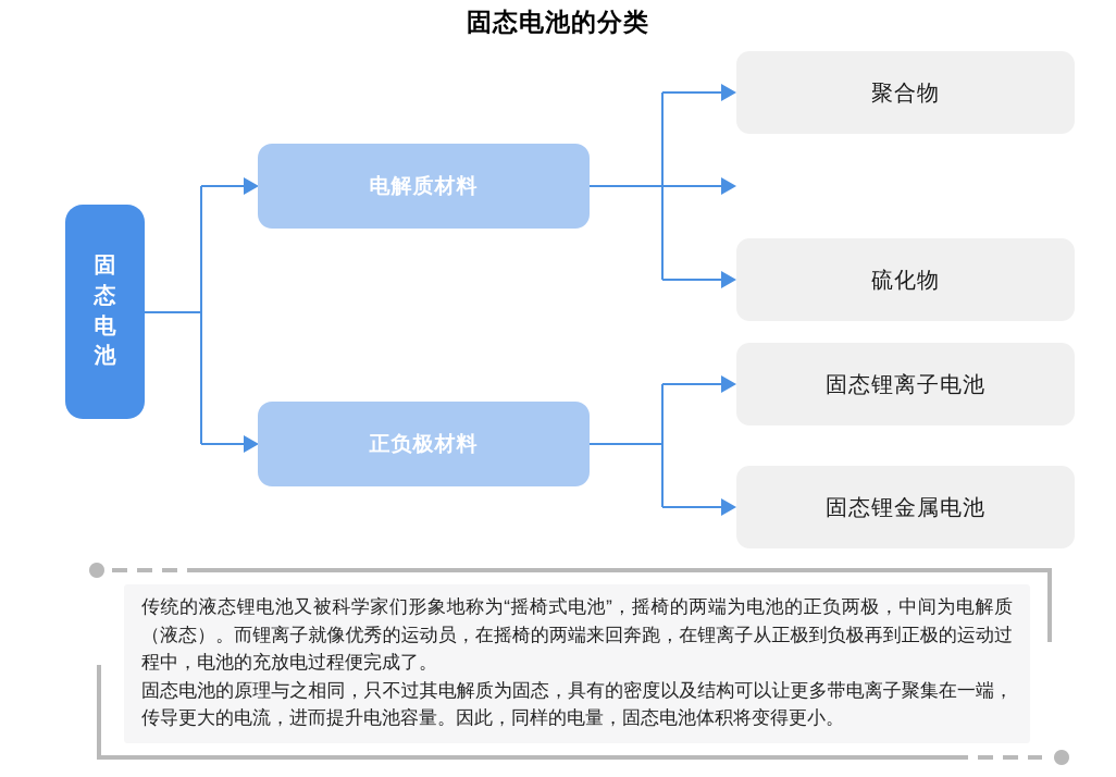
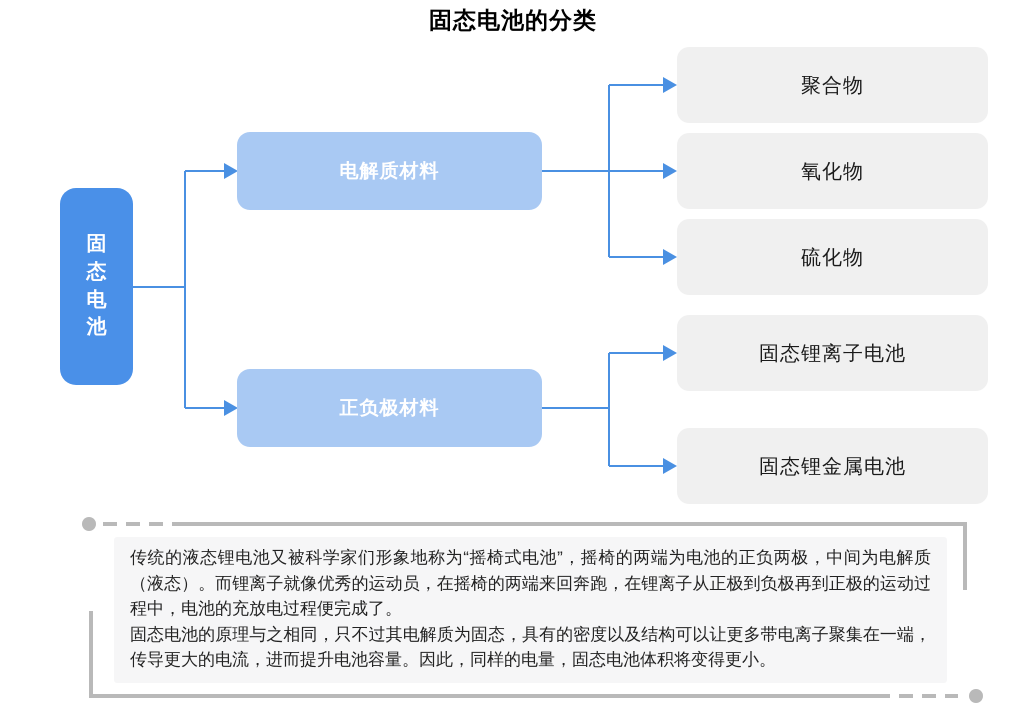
  固态电池的分类
  固态电池
  电解质材料
  正负极材料
  聚合物
+ 氧化物
  硫化物
  固态锂离子电池
  固态锂金属电池
  传统的液态锂电池又被科学家们形象地称为“摇椅式电池”，摇椅的两端为电池的正负两极，中间为电解质（液态）。而锂离子就像优秀的运动员，在摇椅的两端来回奔跑，在锂离子从正极到负极再到正极的运动过程中，电池的充放电过程便完成了。
  固态电池的原理与之相同，只不过其电解质为固态，具有的密度以及结构可以让更多带电离子聚集在一端，传导更大的电流，进而提升电池容量。因此，同样的电量，固态电池体积将变得更小。
